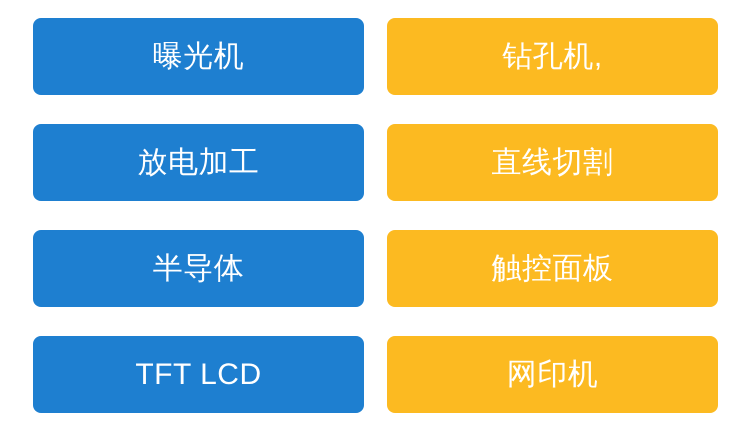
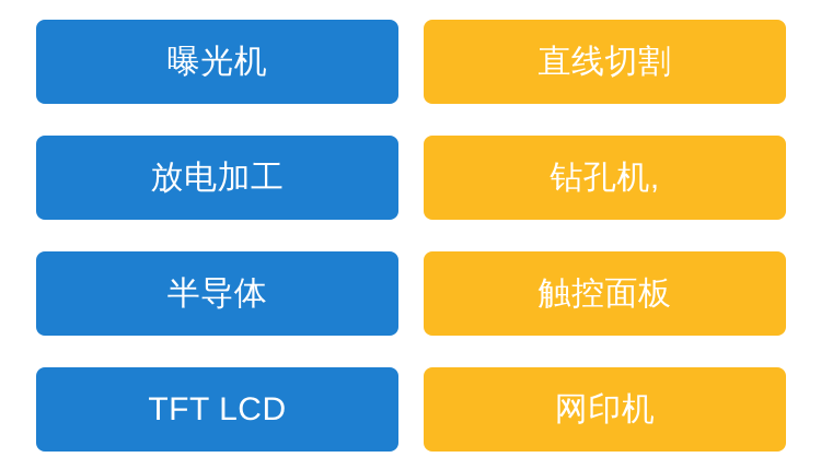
  曝光机
- 钻孔机,
+ 直线切割
  放电加工
- 直线切割
+ 钻孔机,
  半导体
  触控面板
  TFT LCD
  网印机
